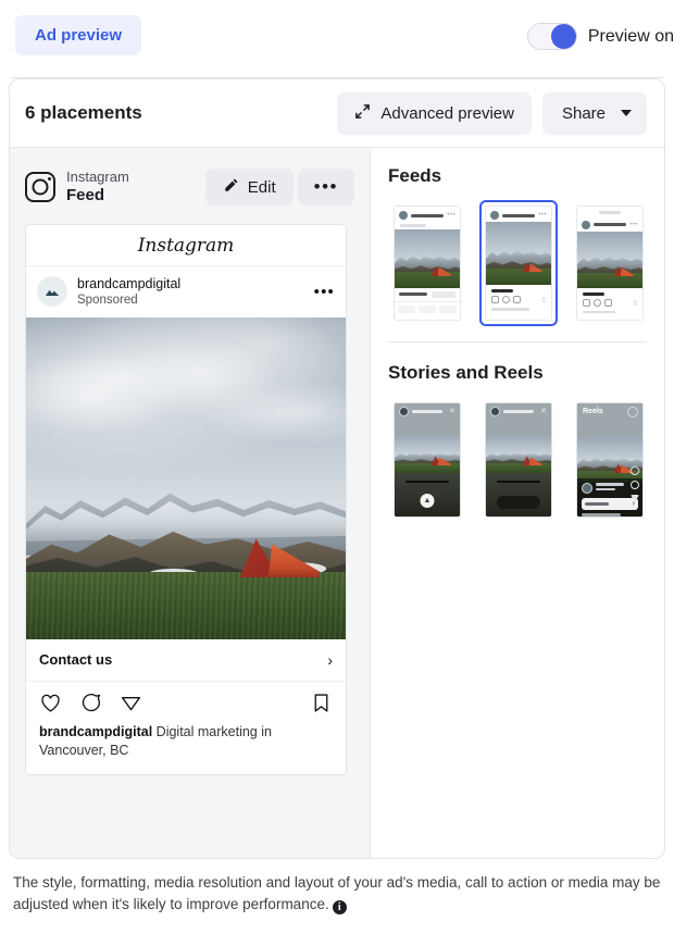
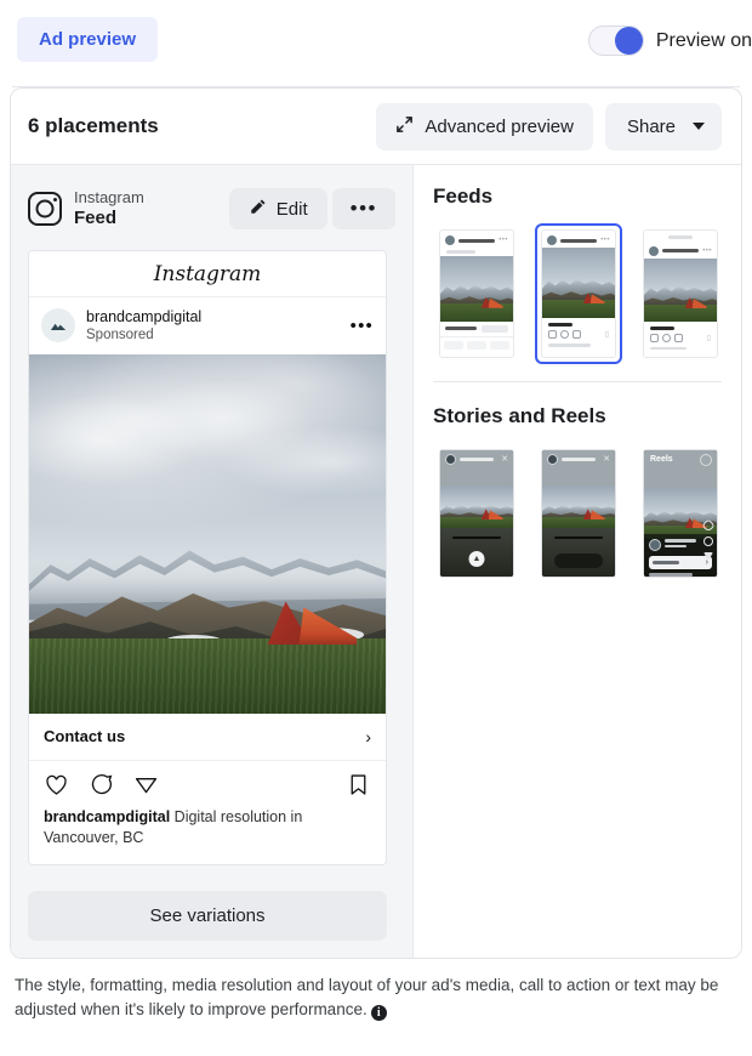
  Ad preview
  Preview on
  6 placements
  Advanced preview
  Share
  Instagram
  Feed
  Edit
  •••
  Instagram
  brandcampdigital
  Sponsored
  •••
  Contact us
  ›
- brandcampdigital Digital marketing in Vancouver, BC
+ brandcampdigital Digital resolution in Vancouver, BC
+ See variations
  Feeds
  Stories and Reels
- The style, formatting, media resolution and layout of your ad's media, call to action or media may be adjusted when it's likely to improve performance. i
+ The style, formatting, media resolution and layout of your ad's media, call to action or text may be adjusted when it's likely to improve performance. i
